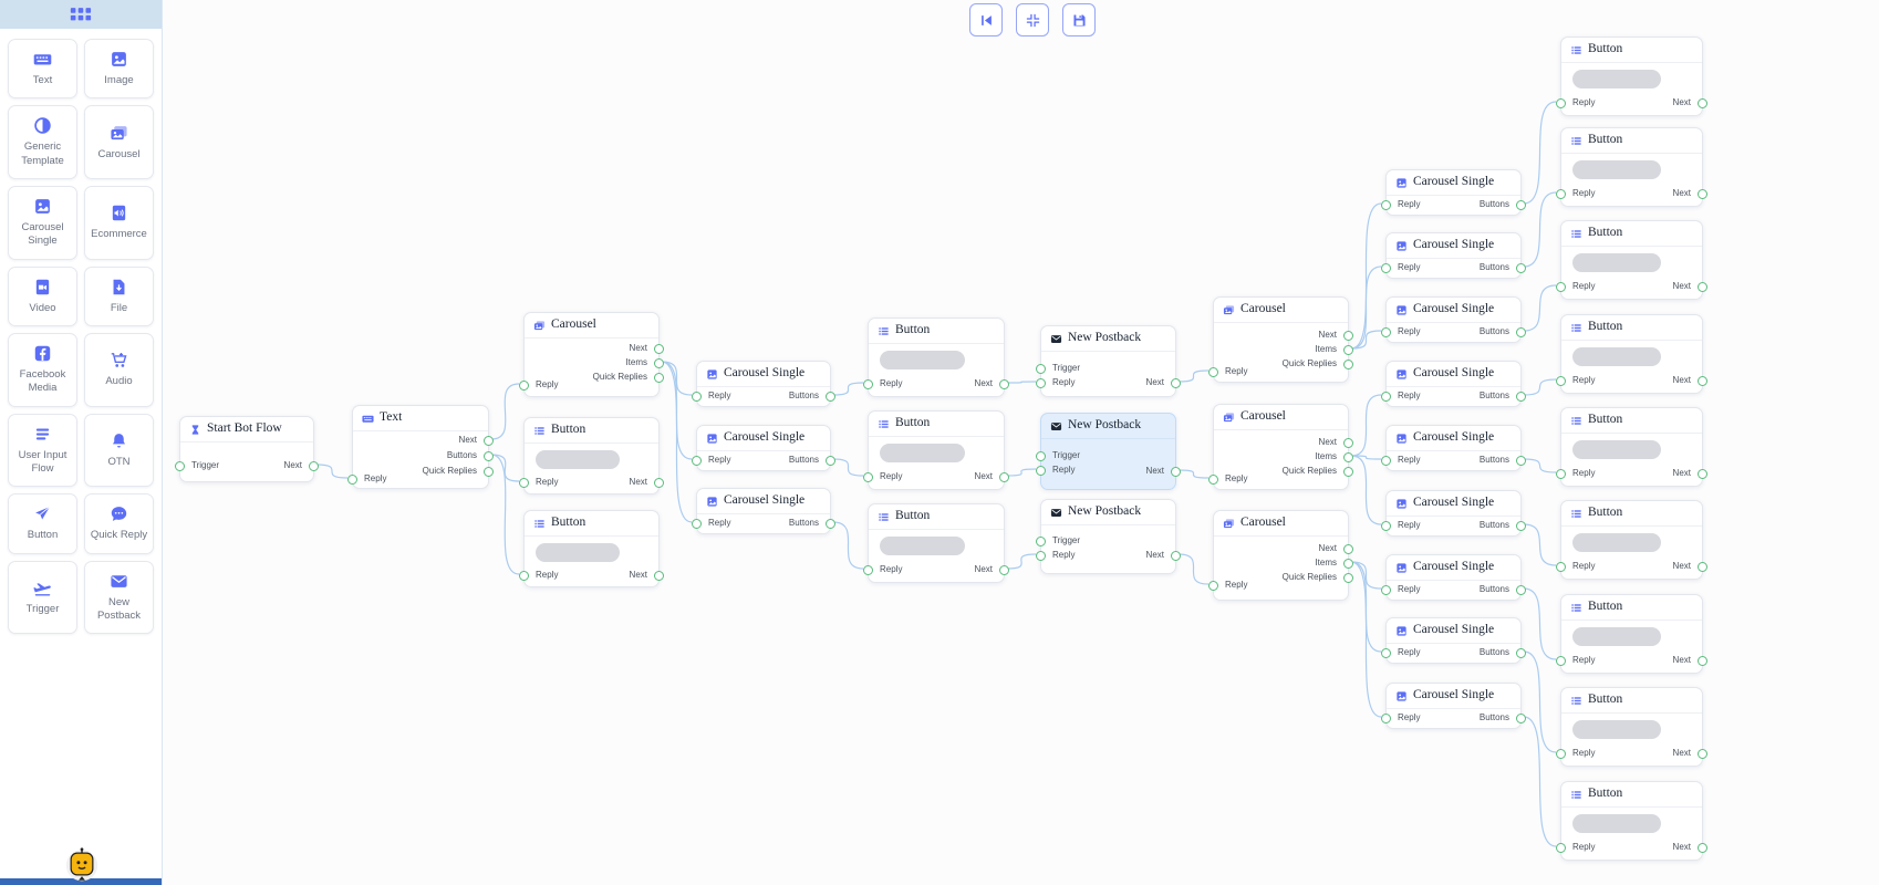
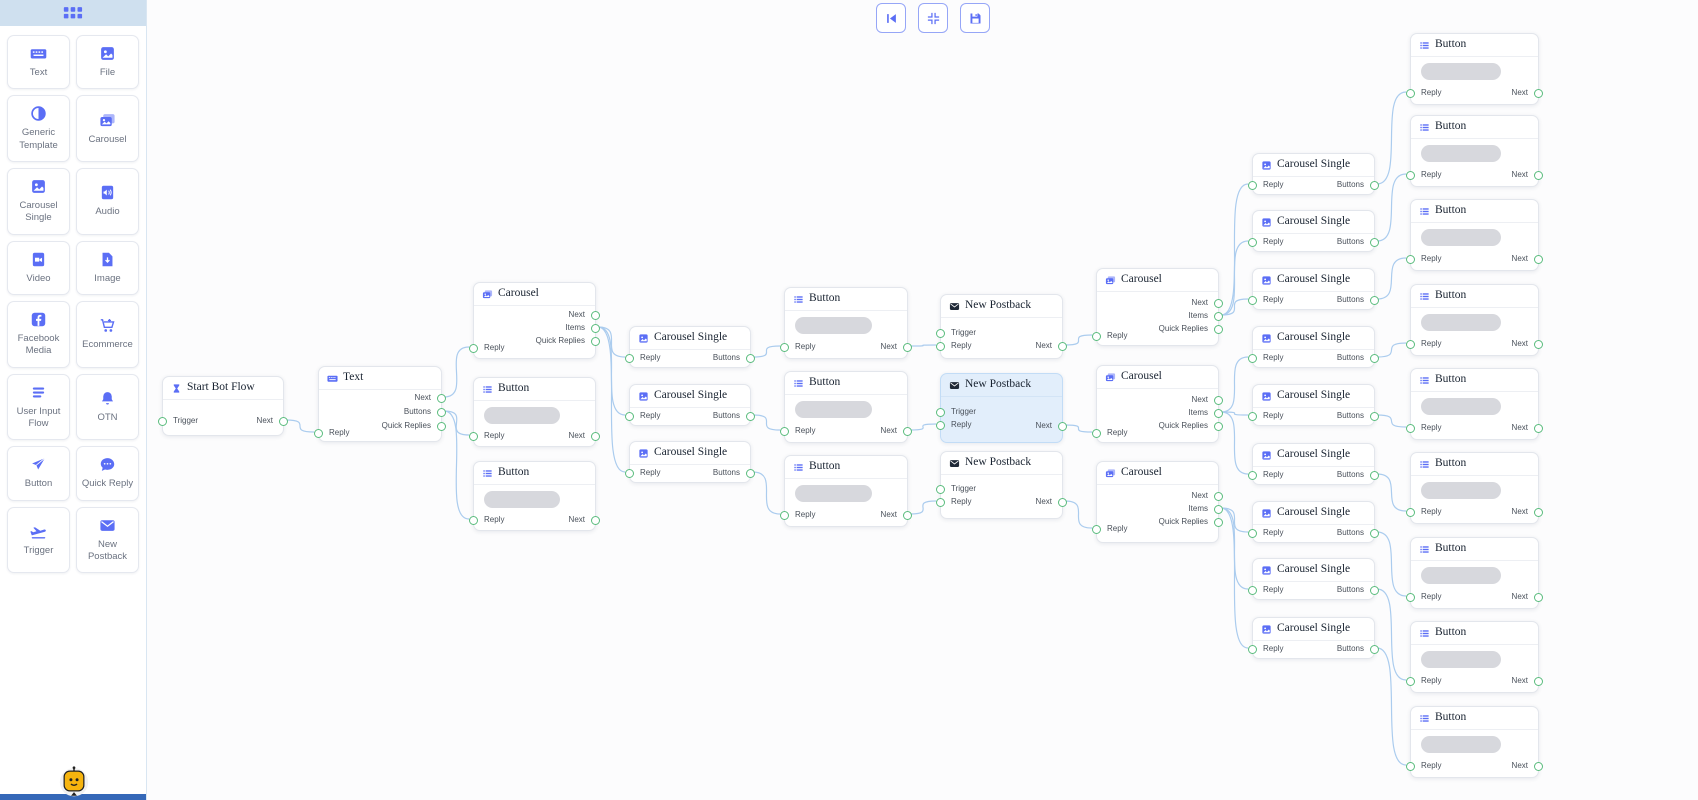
  Start Bot Flow
  Trigger
  Next
  Text
  Reply
  Next
  Buttons
  Quick Replies
  Carousel
  Reply
  Next
  Items
  Quick Replies
  Button
  Reply
  Next
  Button
  Reply
  Next
  Carousel Single
  Reply
  Buttons
  Carousel Single
  Reply
  Buttons
  Carousel Single
  Reply
  Buttons
  Button
  Reply
  Next
  Button
  Reply
  Next
  Button
  Reply
  Next
  New Postback
  Trigger
  Reply
  Next
  New Postback
  Trigger
  Reply
  Next
  New Postback
  Trigger
  Reply
  Next
  Carousel
  Reply
  Next
  Items
  Quick Replies
  Carousel
  Reply
  Next
  Items
  Quick Replies
  Carousel
  Reply
  Next
  Items
  Quick Replies
  Carousel Single
  Reply
  Buttons
  Carousel Single
  Reply
  Buttons
  Carousel Single
  Reply
  Buttons
  Carousel Single
  Reply
  Buttons
  Carousel Single
  Reply
  Buttons
  Carousel Single
  Reply
  Buttons
  Carousel Single
  Reply
  Buttons
  Carousel Single
  Reply
  Buttons
  Carousel Single
  Reply
  Buttons
  Button
  Reply
  Next
  Button
  Reply
  Next
  Button
  Reply
  Next
  Button
  Reply
  Next
  Button
  Reply
  Next
  Button
  Reply
  Next
  Button
  Reply
  Next
  Button
  Reply
  Next
  Button
  Reply
  Next
  Text
- Image
+ File
  Generic Template
  Carousel
  Carousel Single
- Ecommerce
+ Audio
  Video
- File
+ Image
  Facebook Media
- Audio
+ Ecommerce
  User Input Flow
  OTN
  Button
  Quick Reply
  Trigger
  New Postback
